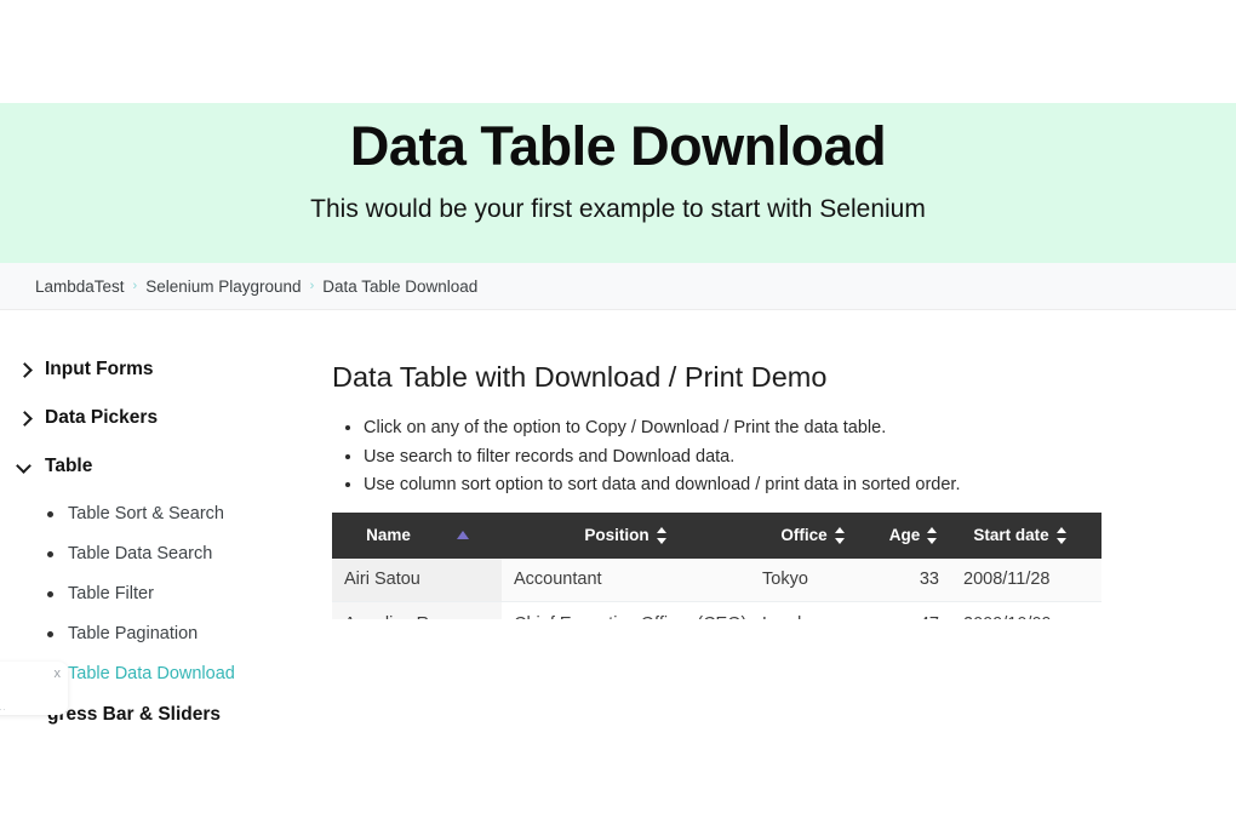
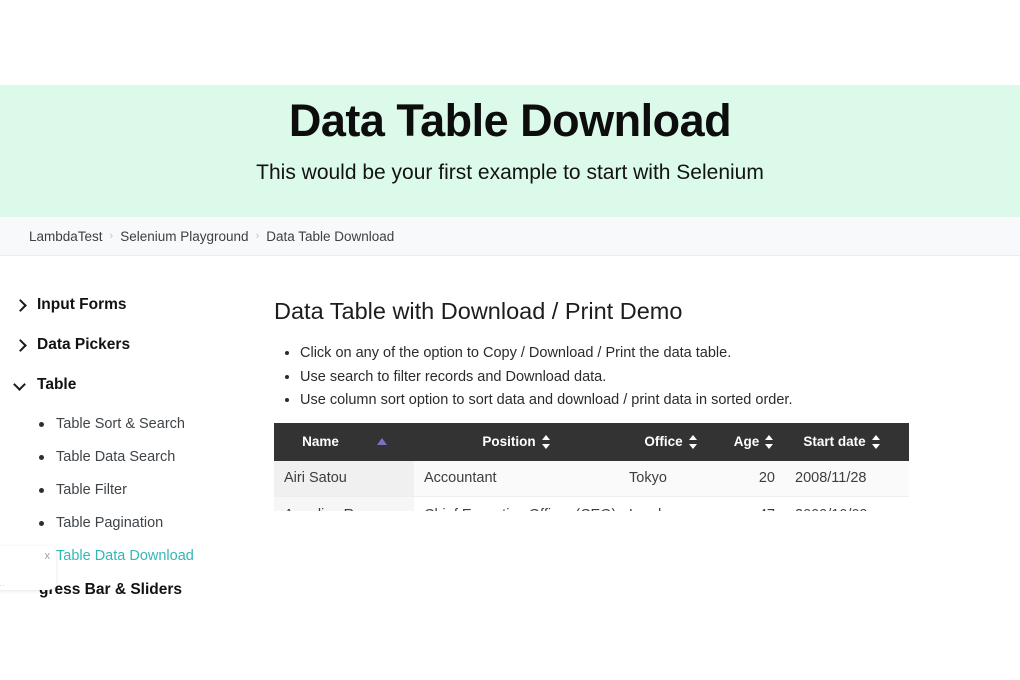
  Data Table Download
  This would be your first example to start with Selenium
  LambdaTest
  ›
  Selenium Playground
  ›
  Data Table Download
  Input Forms
  Data Pickers
  Table
  Table Sort & Search
  Table Data Search
  Table Filter
  Table Pagination
  Table Data Download
  ress Bar & Sliders
  Data Table with Download / Print Demo
  Click on any of the option to Copy / Download / Print the data table.
  Use search to filter records and Download data.
  Use column sort option to sort data and download / print data in sorted order.
  Name	Position	Office	Age	Start date
- Airi Satou	Accountant	Tokyo	33	2008/11/28
+ Airi Satou	Accountant	Tokyo	20	2008/11/28
  x
